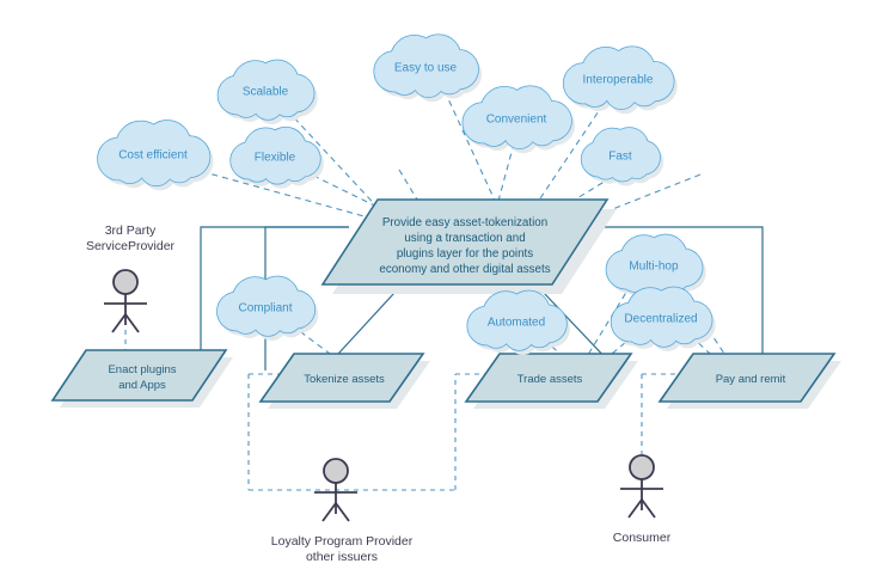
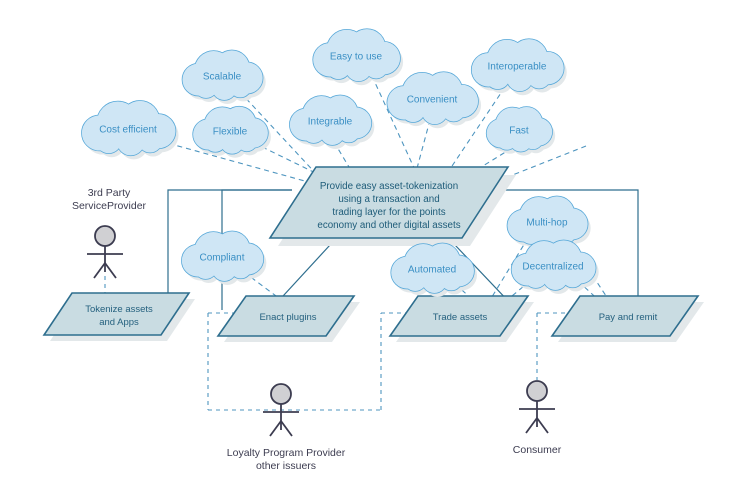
  Provide easy asset-tokenization
  using a transaction and
- plugins layer for the points
+ trading layer for the points
  economy and other digital assets
- Enact plugins
+ Tokenize assets
  and Apps
- Tokenize assets
+ Enact plugins
  Trade assets
  Pay and remit
  Cost efficient
  Scalable
  Flexible
+ Integrable
  Easy to use
  Convenient
  Interoperable
  Fast
  Compliant
  Automated
  Multi-hop
  Decentralized
  3rd Party
  ServiceProvider
  Loyalty Program Provider
  other issuers
  Consumer
